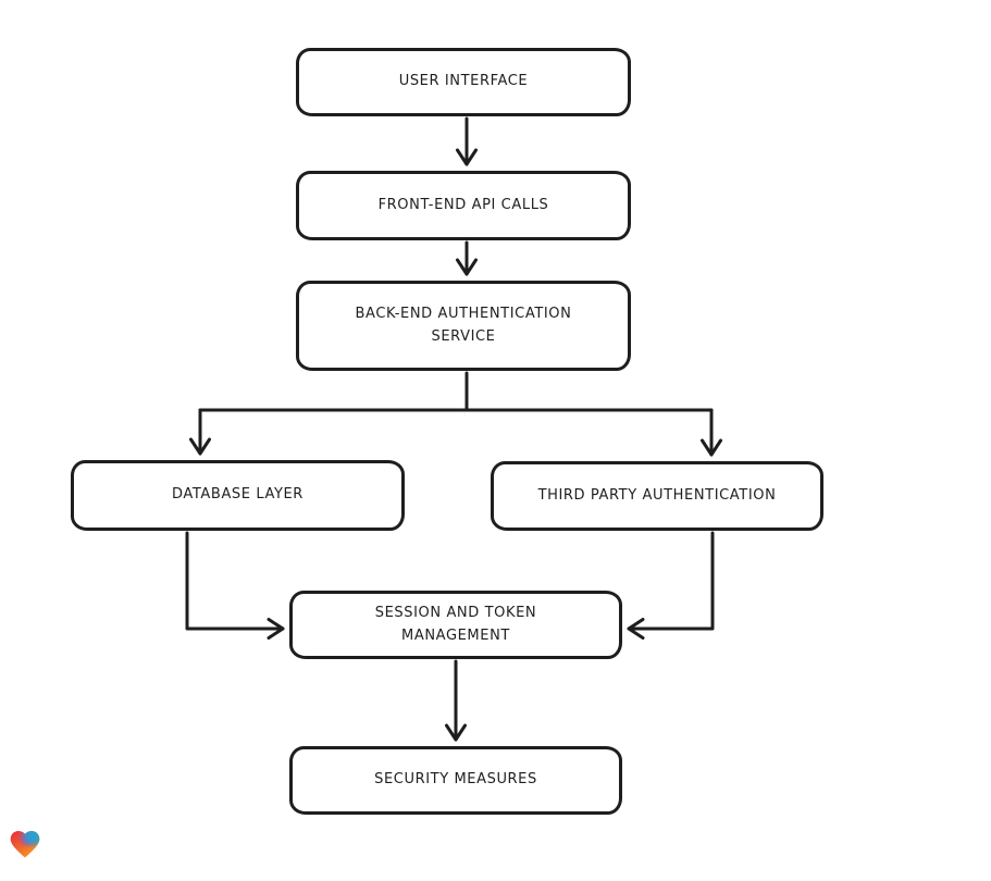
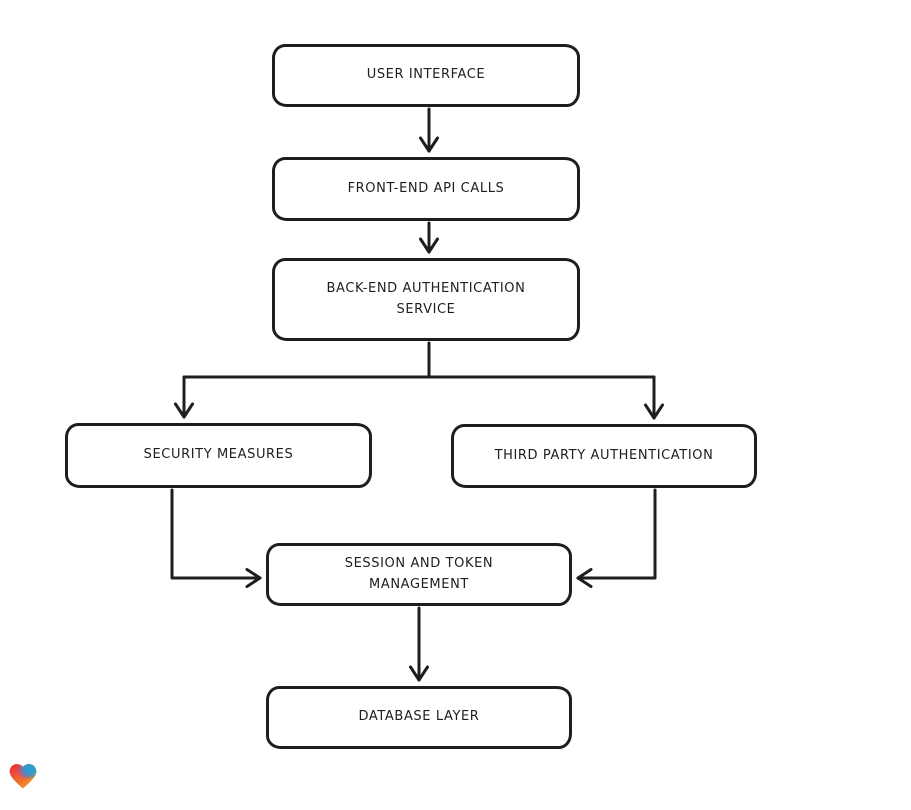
  USER INTERFACE
  FRONT-END API CALLS
  BACK-END AUTHENTICATION SERVICE
- DATABASE LAYER
+ SECURITY MEASURES
  THIRD PARTY AUTHENTICATION
  SESSION AND TOKEN MANAGEMENT
- SECURITY MEASURES
+ DATABASE LAYER
